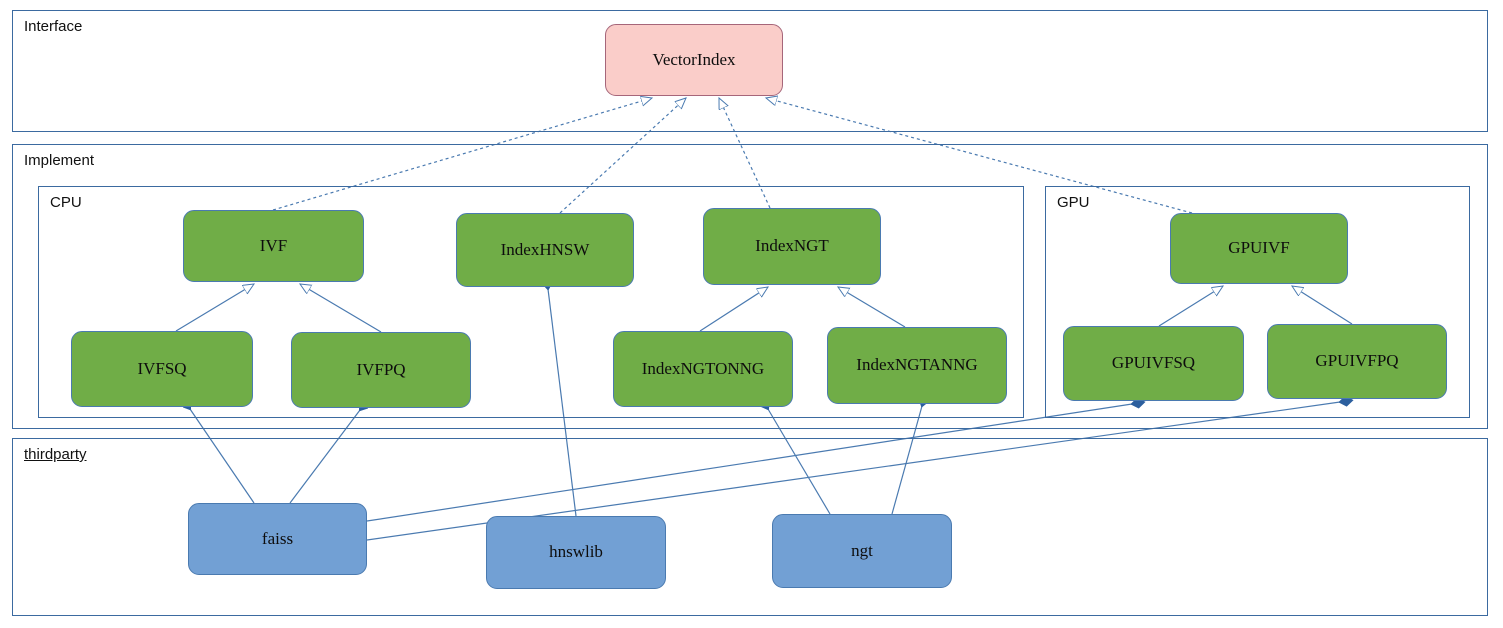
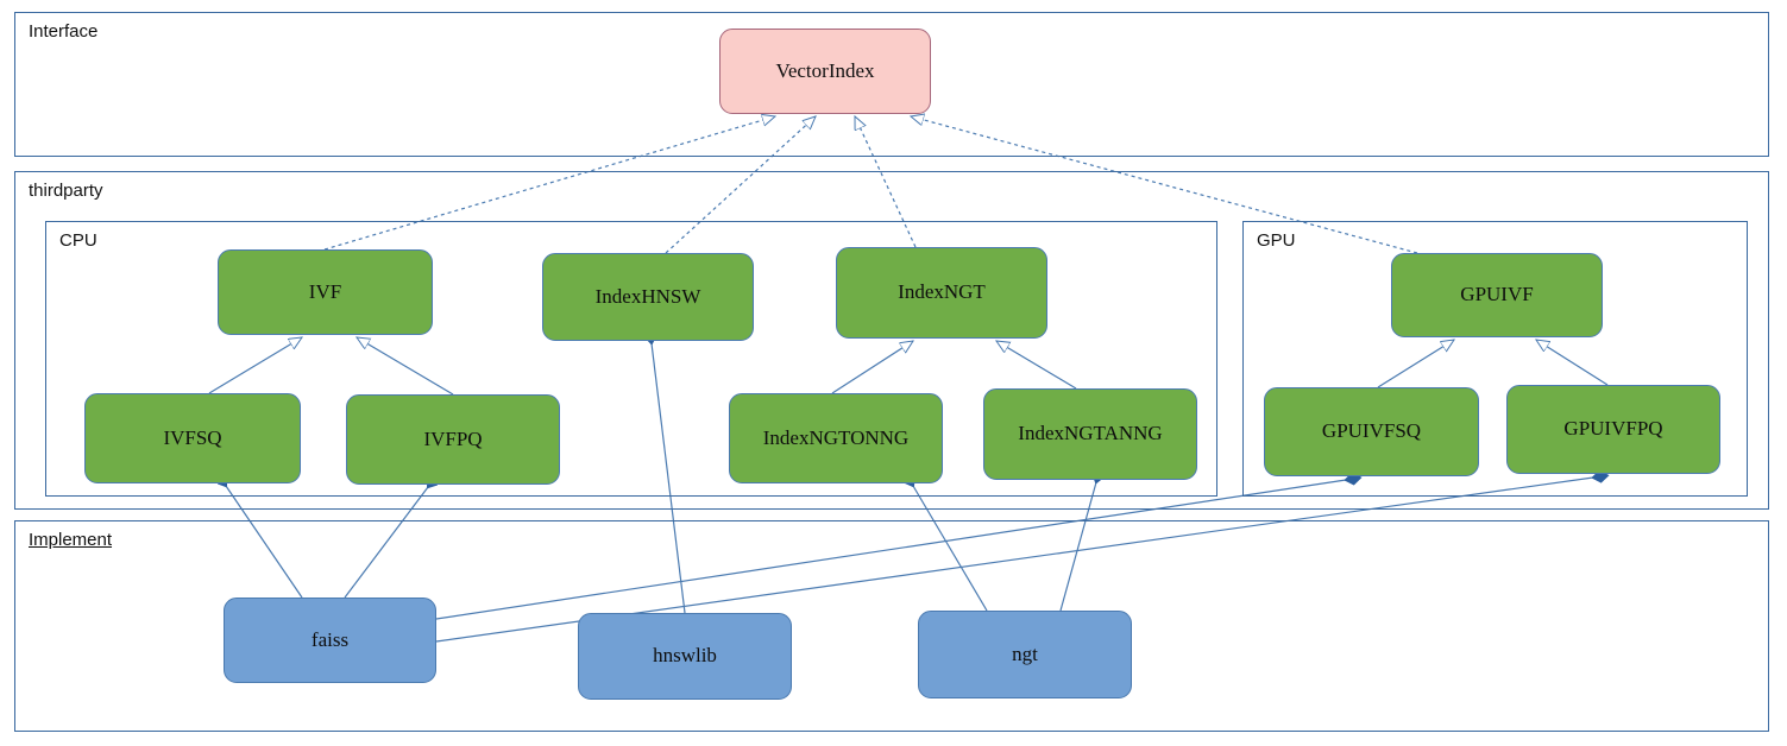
  Interface
- Implement
+ thirdparty
  CPU
  GPU
- thirdparty
+ Implement
  VectorIndex
  IVF
  IndexHNSW
  IndexNGT
  GPUIVF
  IVFSQ
  IVFPQ
  IndexNGTONNG
  IndexNGTANNG
  GPUIVFSQ
  GPUIVFPQ
  faiss
  hnswlib
  ngt
